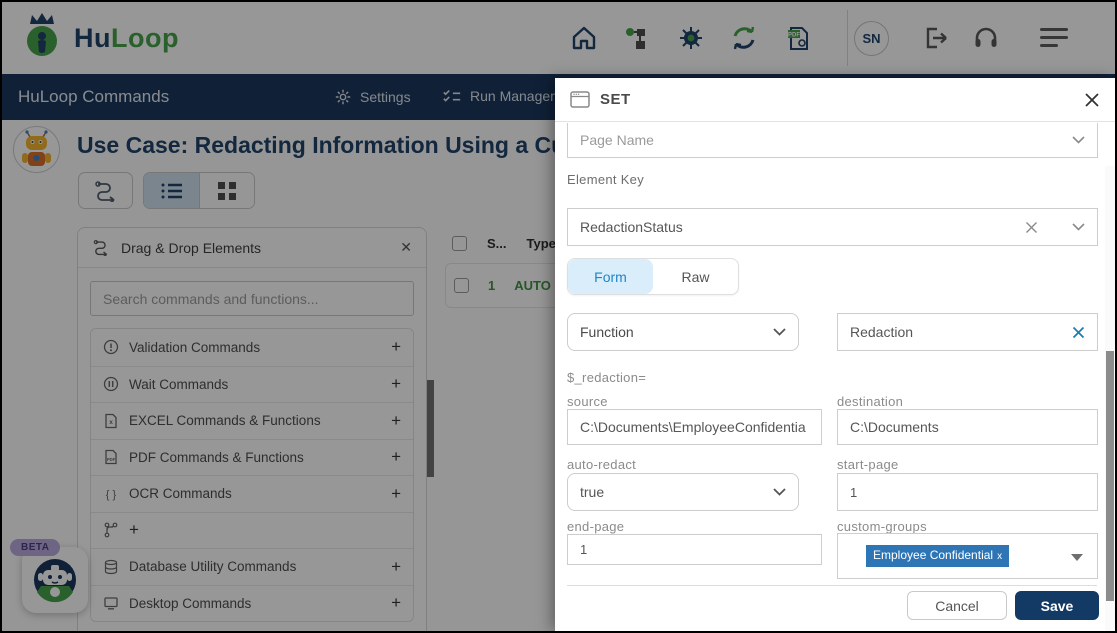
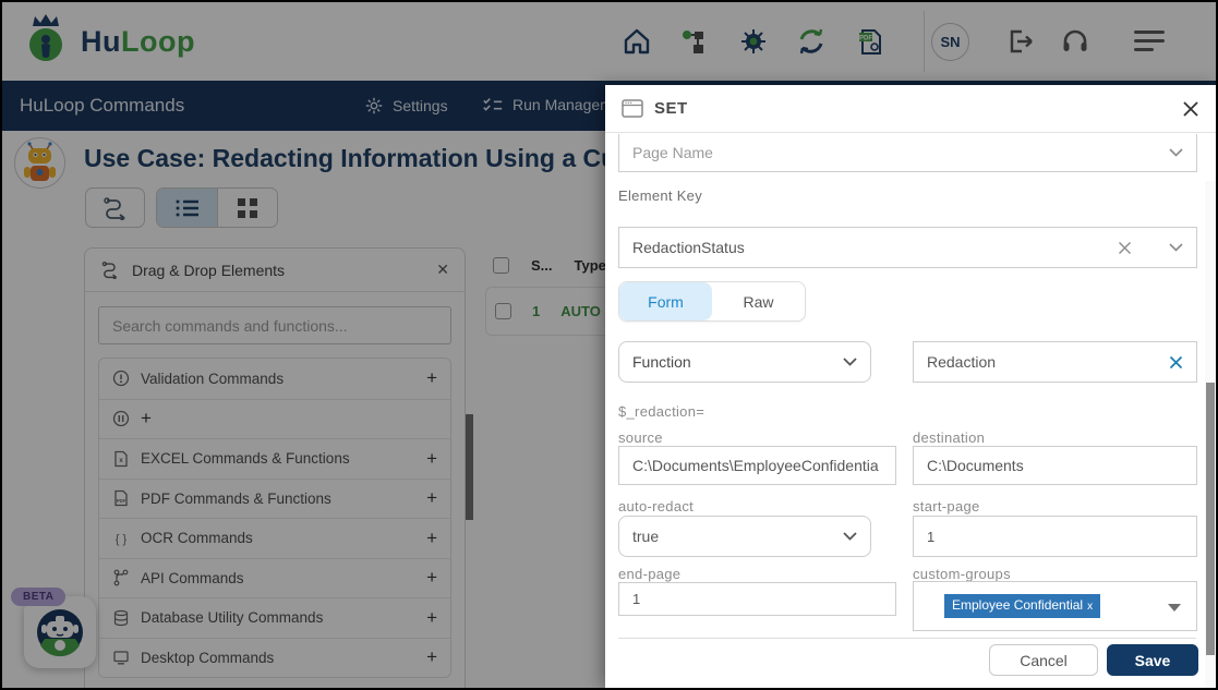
  HuLoop
  SN
  HuLoop Commands
  Settings
  Run Manage
  Use Case: Redacting Information Using a C
  Drag & Drop Elements
  ✕
  Search commands and functions...
  Validation Commands
  +
- Wait Commands
  +
  EXCEL Commands & Functions
  +
  PDF Commands & Functions
  +
  { }
  OCR Commands
  +
+ API Commands
  +
  Database Utility Commands
  +
  Desktop Commands
  +
  S...
  Type
  1
  AUTO
  BETA
  SET
  Page Name
  Element Key
  RedactionStatus
  Form
  Raw
  Function
  Redaction
  $_redaction=
  source
  C:\Documents\EmployeeConfidentia
  destination
  C:\Documents
  auto-redact
  true
  start-page
  1
  end-page
  1
  custom-groups
  Employee Confidential x
  Cancel
  Save
